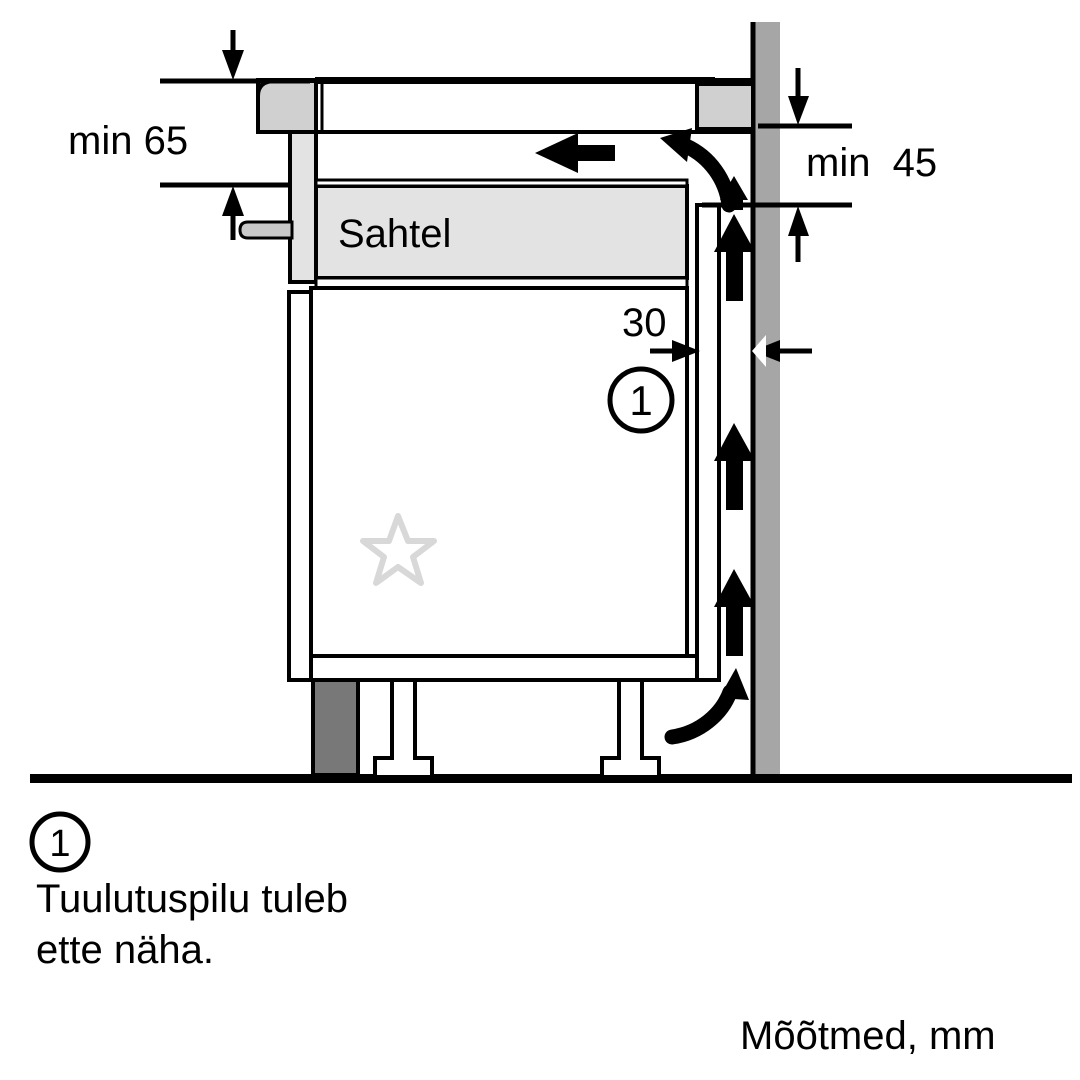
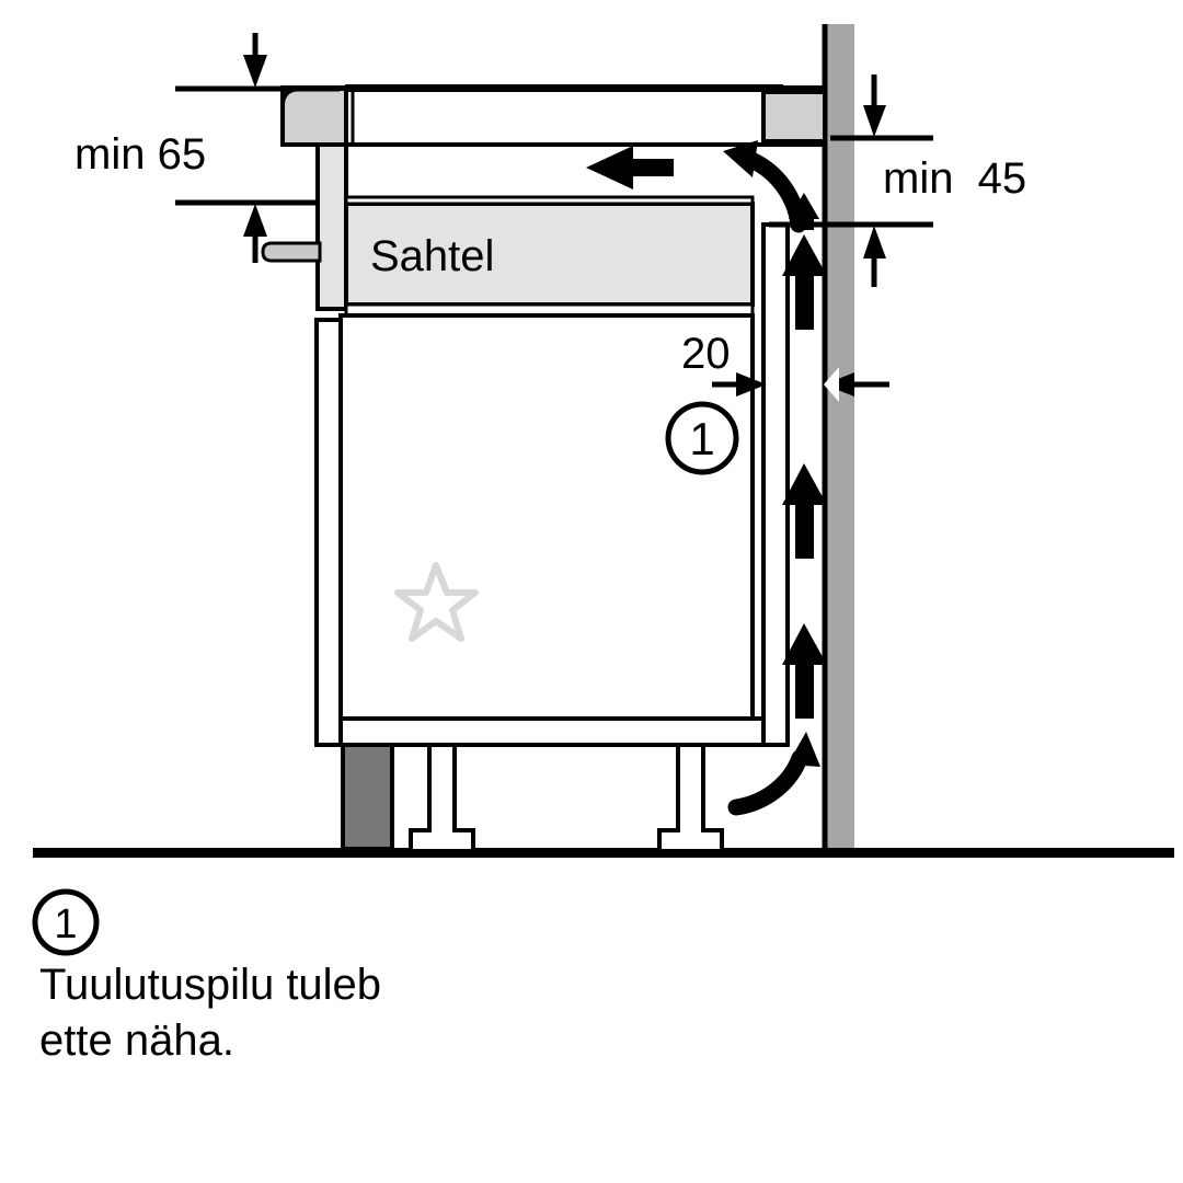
  1
  1
  min 65
  min 45
- 30
+ 20
  Sahtel
  Tuulutuspilu tuleb
  ette näha.
- Mõõtmed, mm
